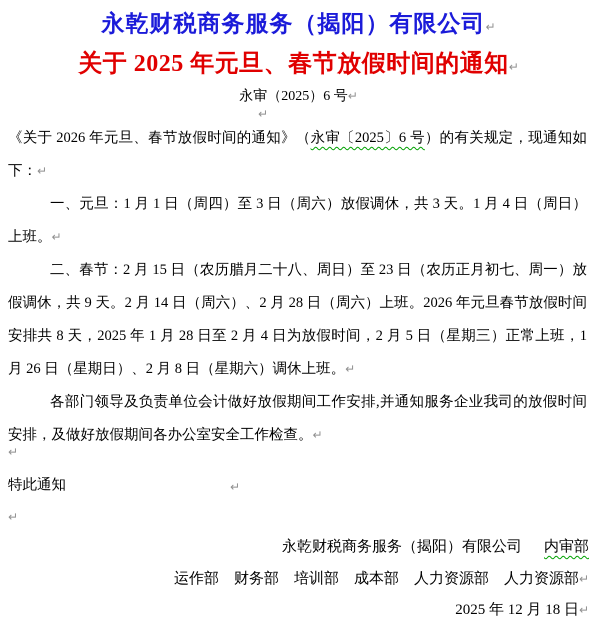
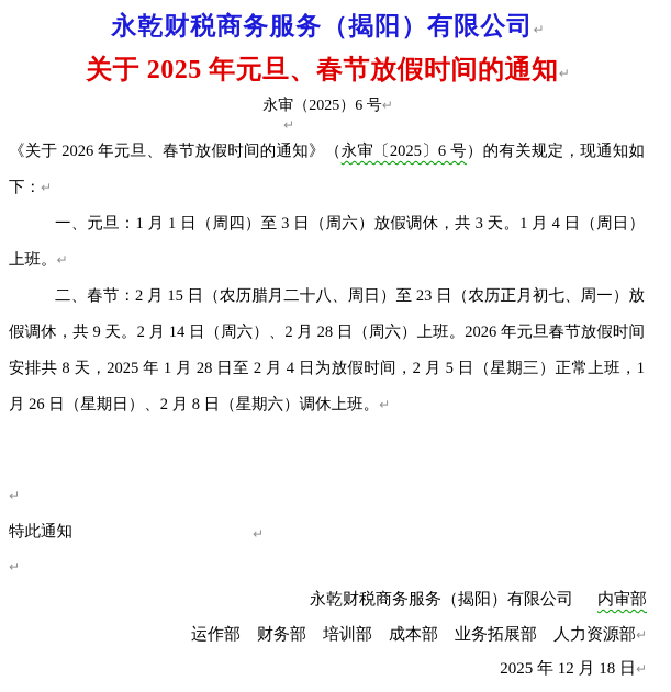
  永乾财税商务服务（揭阳）有限公司↵
  关于 2025 年元旦、春节放假时间的通知↵
  永审（2025）6 号↵
  ↵
  《关于 2026 年元旦、春节放假时间的通知》（永审〔2025〕6 号）的有关规定，现通知如下：↵
  一、元旦：1 月 1 日（周四）至 3 日（周六）放假调休，共 3 天。1 月 4 日（周日）上班。↵
  二、春节：2 月 15 日（农历腊月二十八、周日）至 23 日（农历正月初七、周一）放假调休，共 9 天。2 月 14 日（周六）、2 月 28 日（周六）上班。2026 年元旦春节放假时间安排共 8 天，2025 年 1 月 28 日至 2 月 4 日为放假时间，2 月 5 日（星期三）正常上班，1 月 26 日（星期日）、2 月 8 日（星期六）调休上班。↵
- 各部门领导及负责单位会计做好放假期间工作安排,并通知服务企业我司的放假时间安排，及做好放假期间各办公室安全工作检查。↵
  ↵
  特此通知
  ↵
  ↵
  永乾财税商务服务（揭阳）有限公司 内审部
- 运作部 财务部 培训部 成本部 人力资源部 人力资源部↵
+ 运作部 财务部 培训部 成本部 业务拓展部 人力资源部↵
  2025 年 12 月 18 日↵
